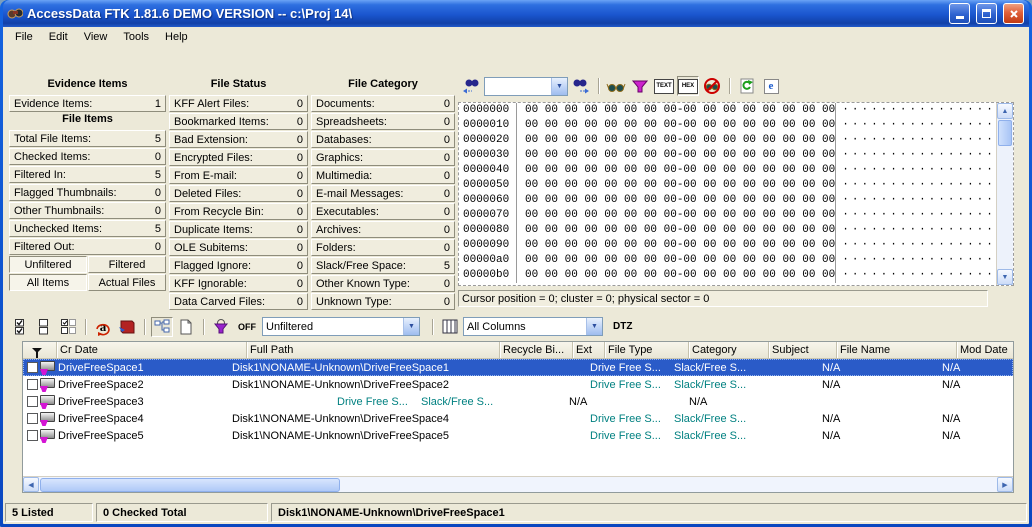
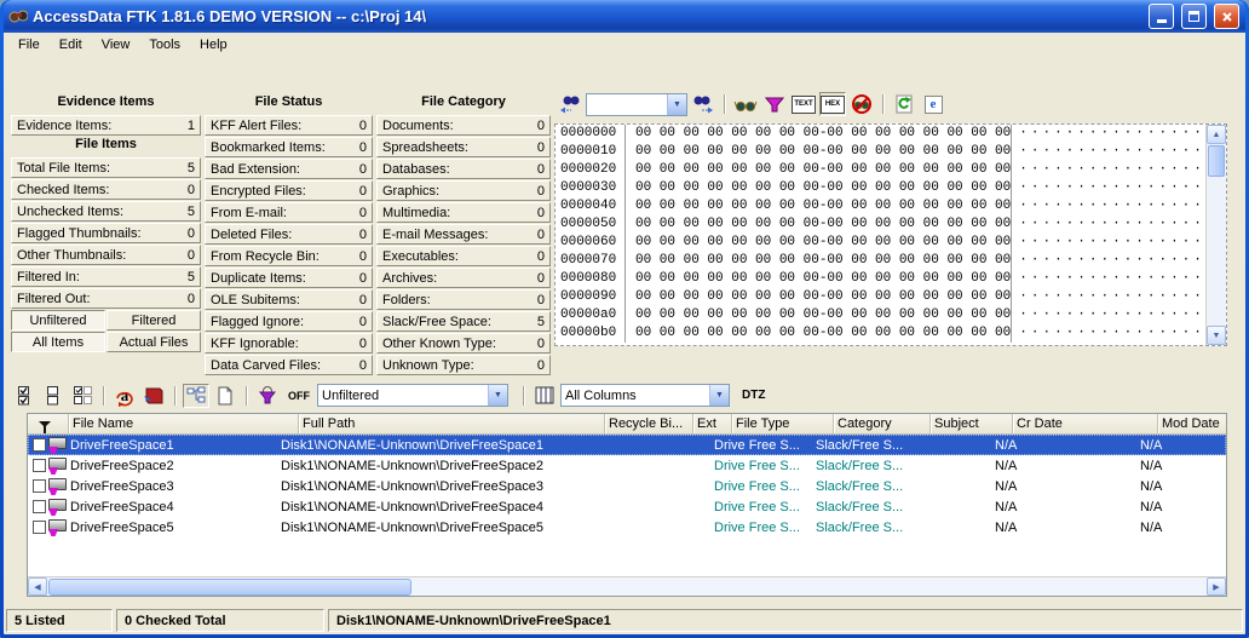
  AccessData FTK 1.81.6 DEMO VERSION -- c:\Proj 14\
  File
  Edit
  View
  Tools
  Help
  Evidence Items
  Evidence Items:
  1
  File Items
  Total File Items:
  5
  Checked Items:
  0
- Filtered In:
+ Unchecked Items:
  5
  Flagged Thumbnails:
  0
  Other Thumbnails:
  0
- Unchecked Items:
+ Filtered In:
  5
  Filtered Out:
  0
  Unfiltered
  Filtered
  All Items
  Actual Files
  File Status
  KFF Alert Files:
  0
  Bookmarked Items:
  0
  Bad Extension:
  0
  Encrypted Files:
  0
  From E-mail:
  0
  Deleted Files:
  0
  From Recycle Bin:
  0
  Duplicate Items:
  0
  OLE Subitems:
  0
  Flagged Ignore:
  0
  KFF Ignorable:
  0
  Data Carved Files:
  0
  File Category
  Documents:
  0
  Spreadsheets:
  0
  Databases:
  0
  Graphics:
  0
  Multimedia:
  0
  E-mail Messages:
  0
  Executables:
  0
  Archives:
  0
  Folders:
  0
  Slack/Free Space:
  5
  Other Known Type:
  0
  Unknown Type:
  0
  e
  0000000
  00 00 00 00 00 00 00 00-00 00 00 00 00 00 00 00
  ················
  0000010
  00 00 00 00 00 00 00 00-00 00 00 00 00 00 00 00
  ················
  0000020
  00 00 00 00 00 00 00 00-00 00 00 00 00 00 00 00
  ················
  0000030
  00 00 00 00 00 00 00 00-00 00 00 00 00 00 00 00
  ················
  0000040
  00 00 00 00 00 00 00 00-00 00 00 00 00 00 00 00
  ················
  0000050
  00 00 00 00 00 00 00 00-00 00 00 00 00 00 00 00
  ················
  0000060
  00 00 00 00 00 00 00 00-00 00 00 00 00 00 00 00
  ················
  0000070
  00 00 00 00 00 00 00 00-00 00 00 00 00 00 00 00
  ················
  0000080
  00 00 00 00 00 00 00 00-00 00 00 00 00 00 00 00
  ················
  0000090
  00 00 00 00 00 00 00 00-00 00 00 00 00 00 00 00
  ················
  00000a0
  00 00 00 00 00 00 00 00-00 00 00 00 00 00 00 00
  ················
  00000b0
  00 00 00 00 00 00 00 00-00 00 00 00 00 00 00 00
  ················
- Cursor position = 0; cluster = 0; physical sector = 0
  a
  OFF
  Unfiltered
  All Columns
  DTZ
- Cr Date
+ File Name
  Full Path
  Recycle Bi...
  Ext
  File Type
  Category
  Subject
- File Name
+ Cr Date
  Mod Date
  DriveFreeSpace1
  Disk1\NONAME-Unknown\DriveFreeSpace1
  Drive Free S...
  Slack/Free S...
  N/A
  N/A
  DriveFreeSpace2
  Disk1\NONAME-Unknown\DriveFreeSpace2
  Drive Free S...
  Slack/Free S...
  N/A
  N/A
  DriveFreeSpace3
+ Disk1\NONAME-Unknown\DriveFreeSpace3
  Drive Free S...
  Slack/Free S...
  N/A
  N/A
  DriveFreeSpace4
  Disk1\NONAME-Unknown\DriveFreeSpace4
  Drive Free S...
  Slack/Free S...
  N/A
  N/A
  DriveFreeSpace5
  Disk1\NONAME-Unknown\DriveFreeSpace5
  Drive Free S...
  Slack/Free S...
  N/A
  N/A
  5 Listed
  0 Checked Total
  Disk1\NONAME-Unknown\DriveFreeSpace1
